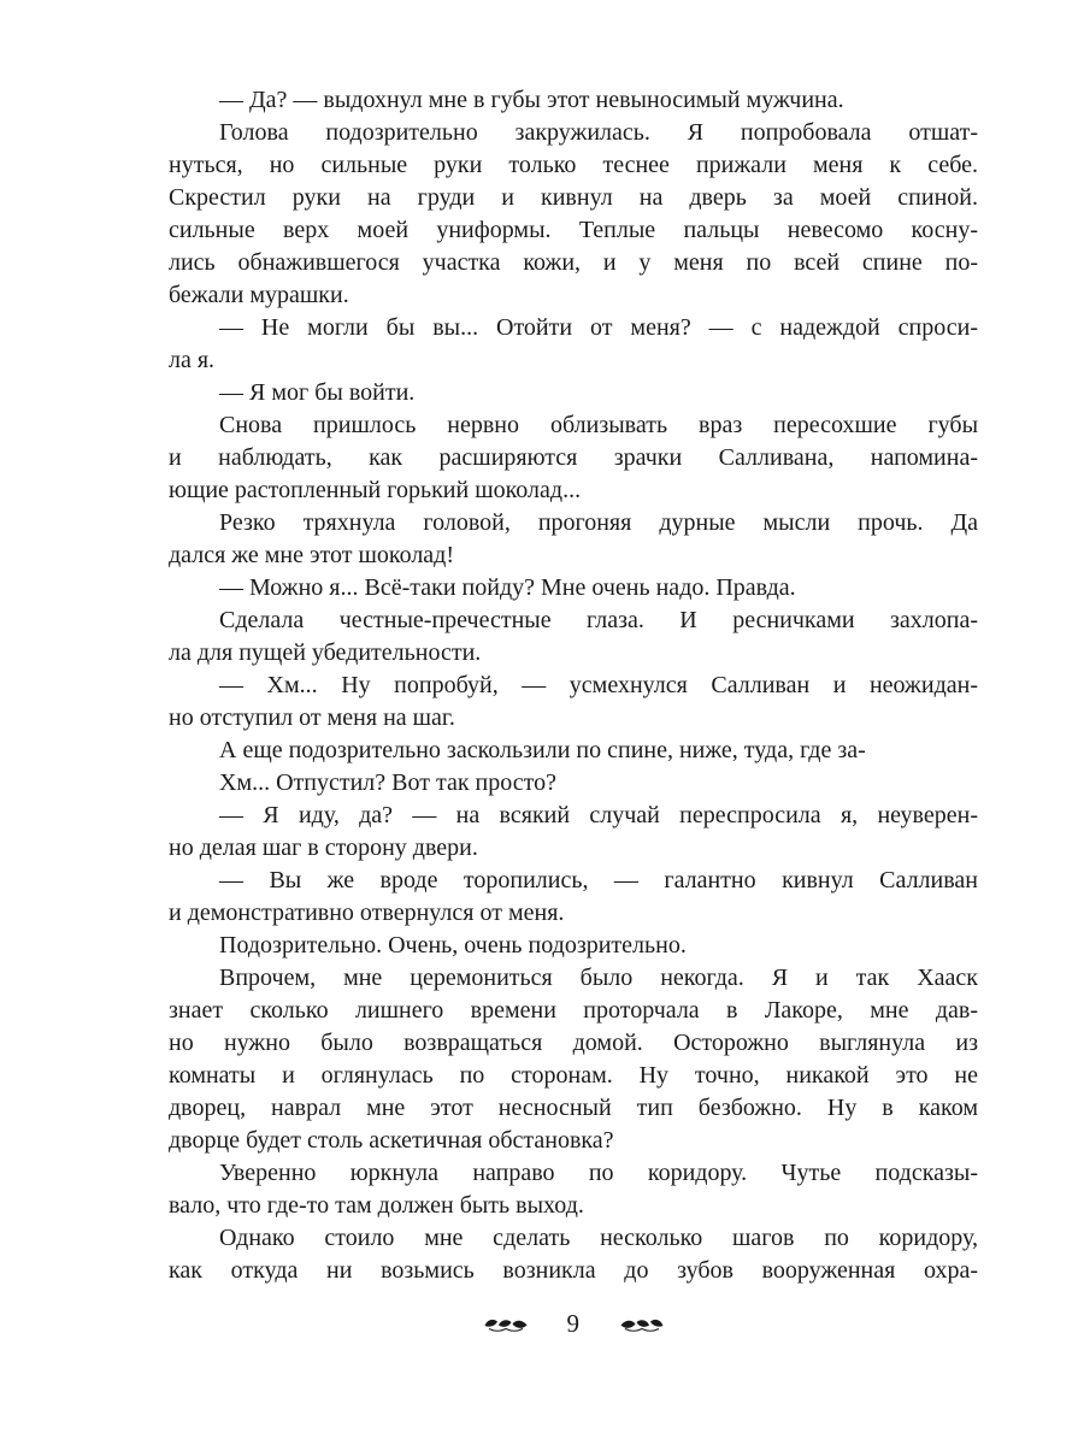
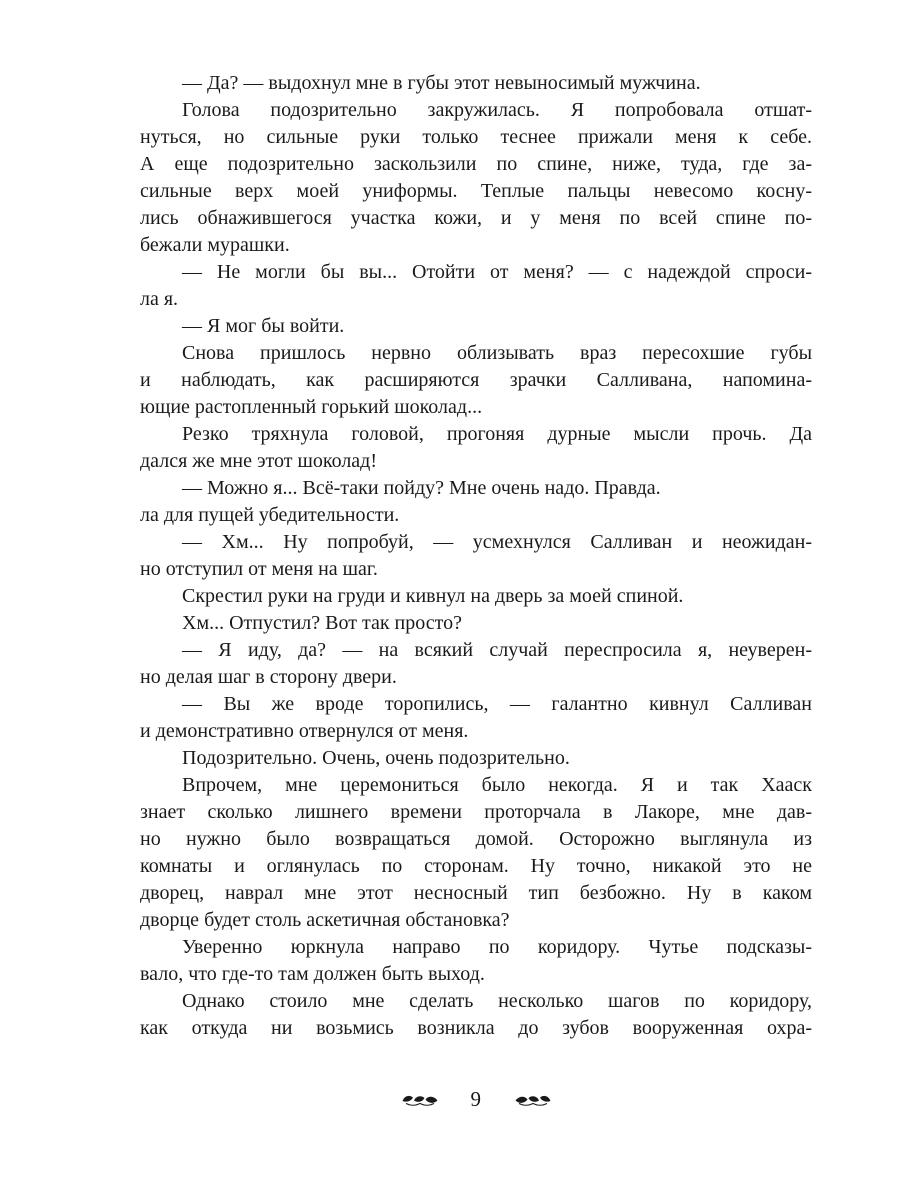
  — Да? — выдохнул мне в губы этот невыносимый мужчина.
  Голова подозрительно закружилась. Я попробовала отшат-
  нуться, но сильные руки только теснее прижали меня к себе.
- Скрестил руки на груди и кивнул на дверь за моей спиной.
+ А еще подозрительно заскользили по спине, ниже, туда, где за-
  сильные верх моей униформы. Теплые пальцы невесомо косну-
  лись обнажившегося участка кожи, и у меня по всей спине по-
  бежали мурашки.
  — Не могли бы вы... Отойти от меня? — с надеждой спроси-
  ла я.
  — Я мог бы войти.
  Снова пришлось нервно облизывать враз пересохшие губы
  и наблюдать, как расширяются зрачки Салливана, напомина-
  ющие растопленный горький шоколад...
  Резко тряхнула головой, прогоняя дурные мысли прочь. Да
  дался же мне этот шоколад!
  — Можно я... Всё-таки пойду? Мне очень надо. Правда.
- Сделала честные-пречестные глаза. И ресничками захлопа-
  ла для пущей убедительности.
  — Хм... Ну попробуй, — усмехнулся Салливан и неожидан-
  но отступил от меня на шаг.
- А еще подозрительно заскользили по спине, ниже, туда, где за-
+ Скрестил руки на груди и кивнул на дверь за моей спиной.
  Хм... Отпустил? Вот так просто?
  — Я иду, да? — на всякий случай переспросила я, неуверен-
  но делая шаг в сторону двери.
  — Вы же вроде торопились, — галантно кивнул Салливан
  и демонстративно отвернулся от меня.
  Подозрительно. Очень, очень подозрительно.
  Впрочем, мне церемониться было некогда. Я и так Хааск
  знает сколько лишнего времени проторчала в Лакоре, мне дав-
  но нужно было возвращаться домой. Осторожно выглянула из
  комнаты и оглянулась по сторонам. Ну точно, никакой это не
  дворец, наврал мне этот несносный тип безбожно. Ну в каком
  дворце будет столь аскетичная обстановка?
  Уверенно юркнула направо по коридору. Чутье подсказы-
  вало, что где-то там должен быть выход.
  Однако стоило мне сделать несколько шагов по коридору,
  как откуда ни возьмись возникла до зубов вооруженная охра-
  9
